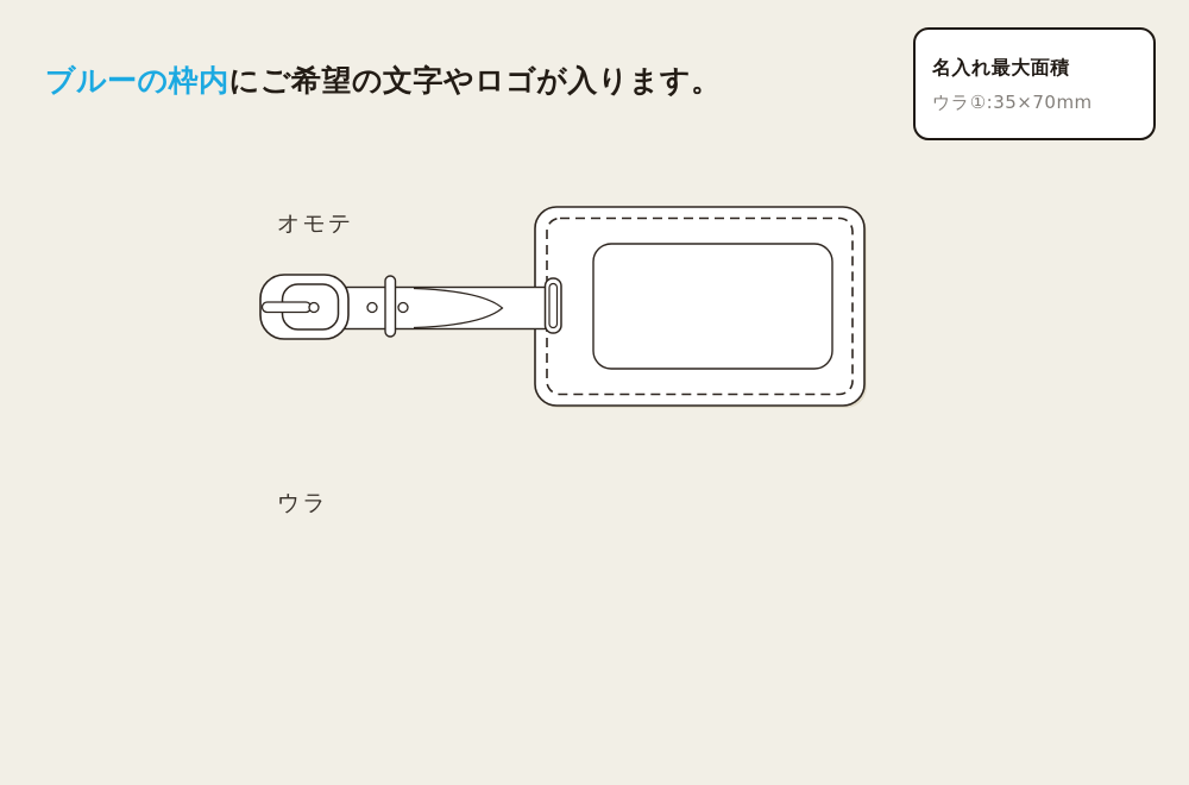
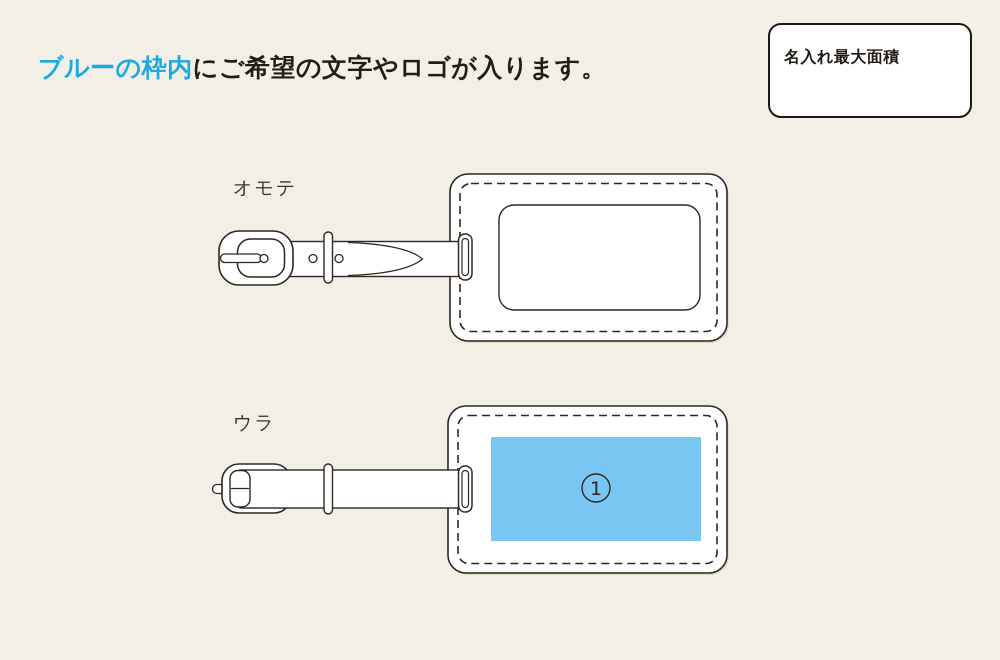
  ブルーの枠内にご希望の文字やロゴが入ります。
  名入れ最大面積
- ウラ①:35×70mm
  オモテ
  ウラ
+ 1
